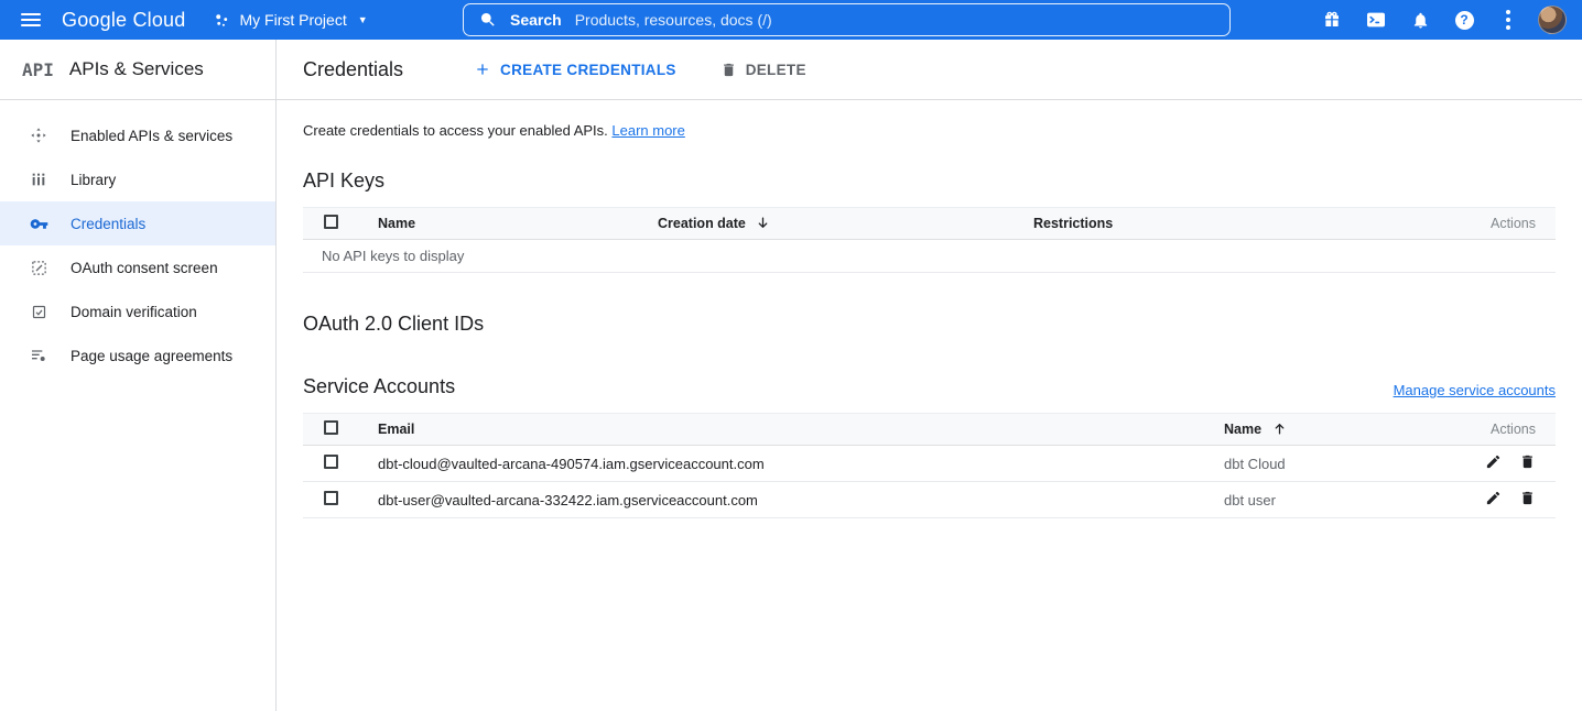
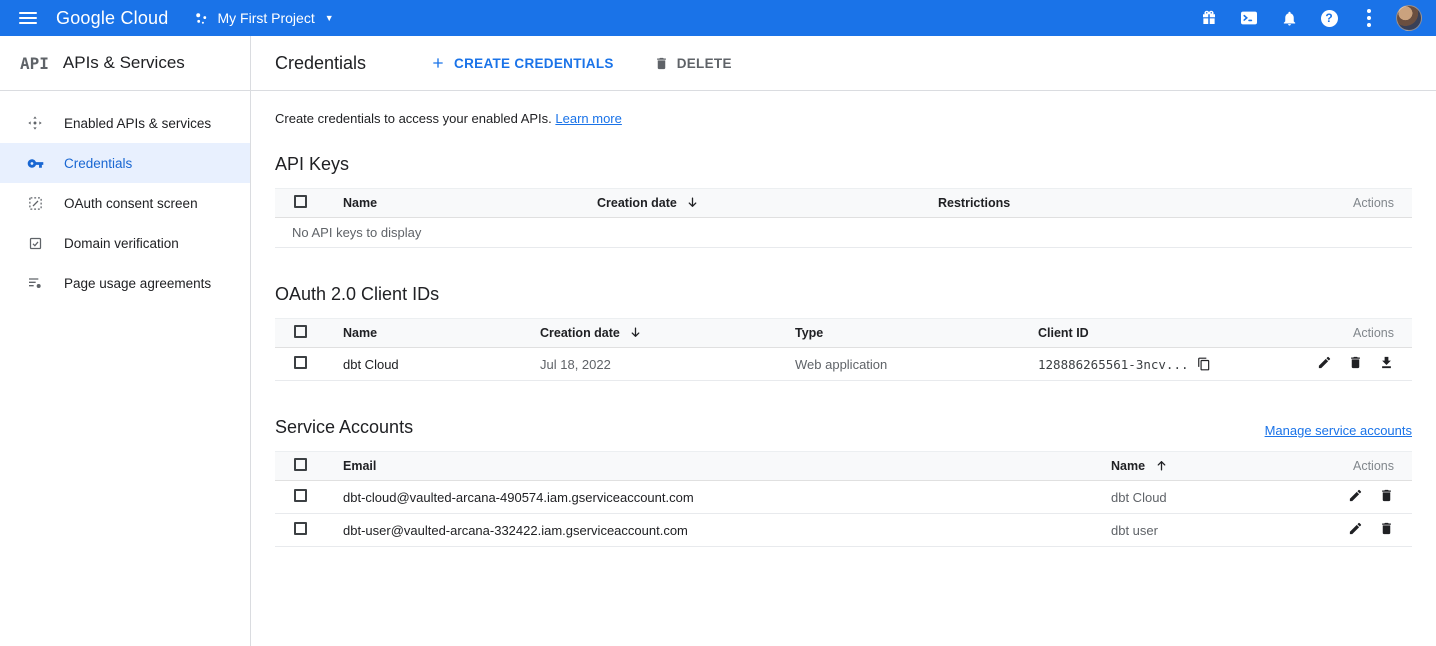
  Google Cloud
  My First Project
  ▼
- Search
- Products, resources, docs (/)
  ?
  API
  APIs & Services
  Credentials
  CREATE CREDENTIALS
  DELETE
  Enabled APIs & services
- Library
  Credentials
  OAuth consent screen
  Domain verification
  Page usage agreements
  Create credentials to access your enabled APIs. Learn more
  API Keys
  	Name	Creation date	Restrictions	Actions
  No API keys to display
  OAuth 2.0 Client IDs
+ 	Name	Creation date	Type	Client ID	Actions
+ 	dbt Cloud	Jul 18, 2022	Web application	128886265561-3ncv...
  Service Accounts
  Manage service accounts
  	Email	Name	Actions
  	dbt-cloud@vaulted-arcana-490574.iam.gserviceaccount.com	dbt Cloud
  	dbt-user@vaulted-arcana-332422.iam.gserviceaccount.com	dbt user
